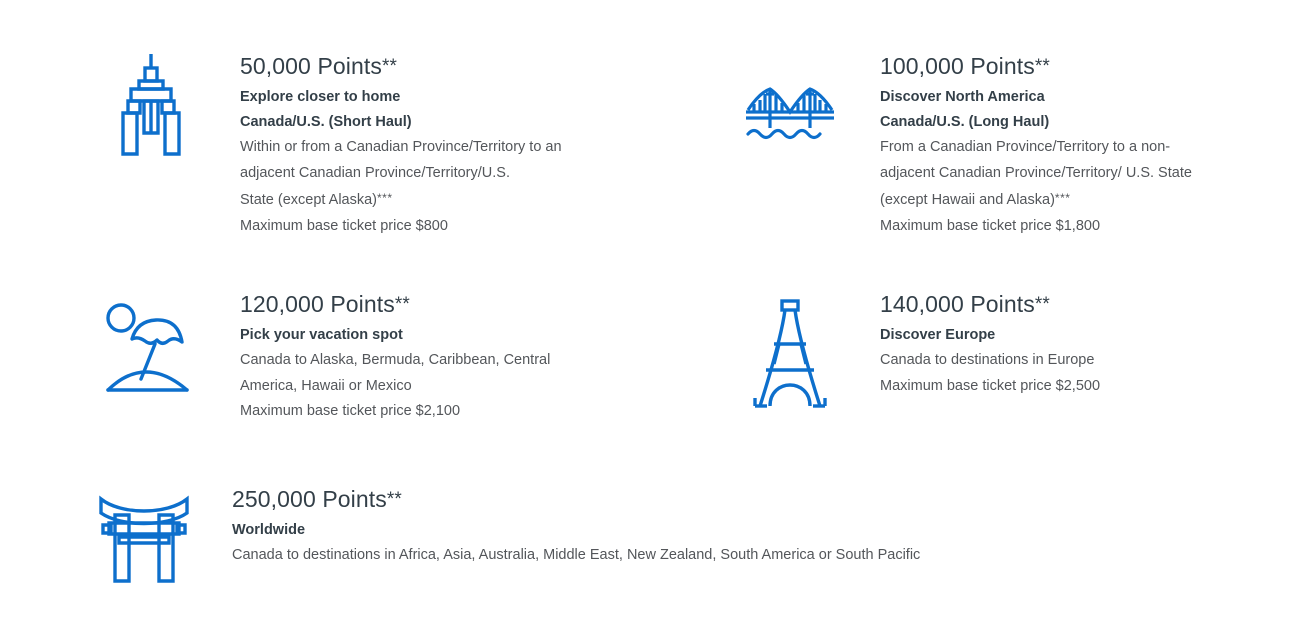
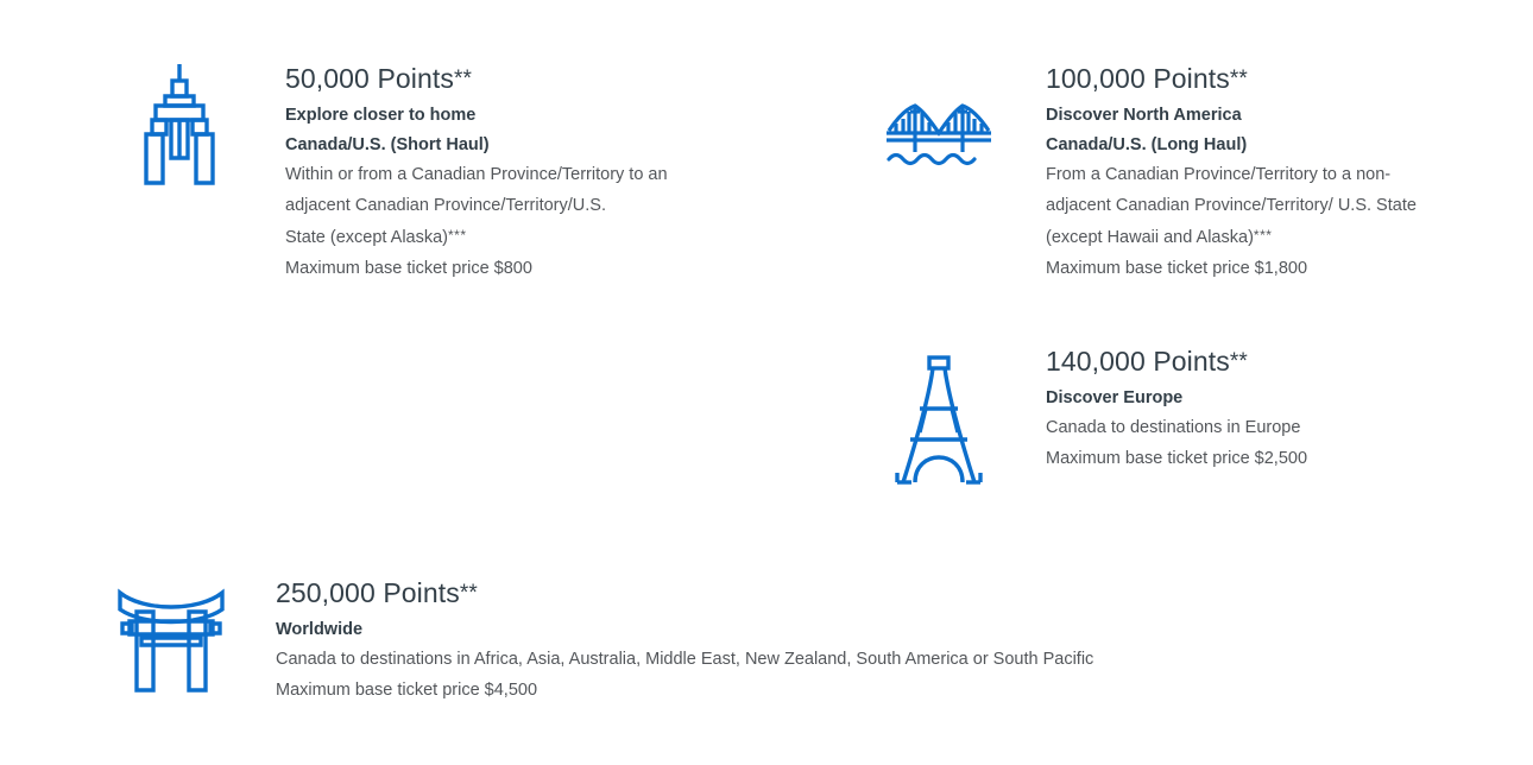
  50,000 Points**
  Explore closer to home
  Canada/U.S. (Short Haul)
  Within or from a Canadian Province/Territory to an
  adjacent Canadian Province/Territory/U.S.
  State (except Alaska)***
  Maximum base ticket price $800
  100,000 Points**
  Discover North America
  Canada/U.S. (Long Haul)
  From a Canadian Province/Territory to a non-
  adjacent Canadian Province/Territory/ U.S. State
  (except Hawaii and Alaska)***
  Maximum base ticket price $1,800
- 120,000 Points**
- Pick your vacation spot
- Canada to Alaska, Bermuda, Caribbean, Central
- America, Hawaii or Mexico
- Maximum base ticket price $2,100
  140,000 Points**
  Discover Europe
  Canada to destinations in Europe
  Maximum base ticket price $2,500
  250,000 Points**
  Worldwide
  Canada to destinations in Africa, Asia, Australia, Middle East, New Zealand, South America or South Pacific
+ Maximum base ticket price $4,500
